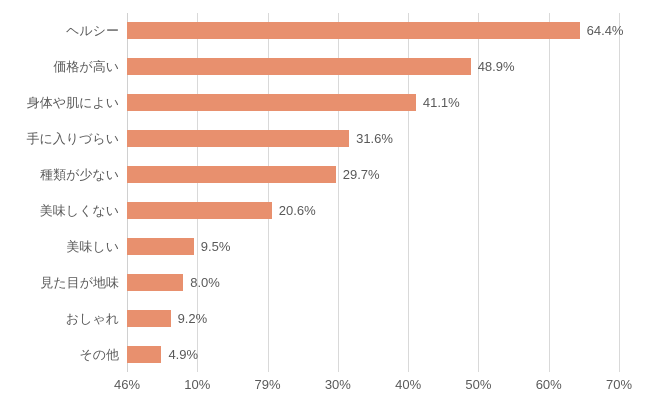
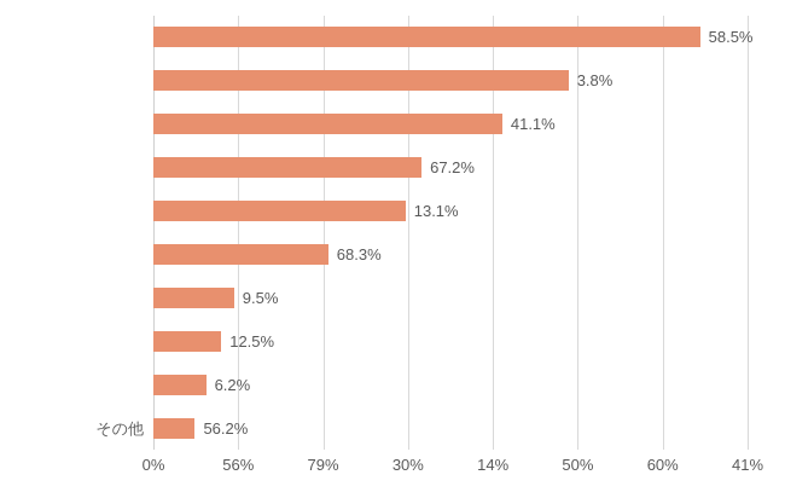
- ヘルシー
- 価格が高い
- 身体や肌によい
- 手に入りづらい
- 種類が少ない
- 美味しくない
- 美味しい
- 見た目が地味
- おしゃれ
  その他
- 64.4%
+ 58.5%
- 48.9%
+ 3.8%
  41.1%
- 31.6%
+ 67.2%
- 29.7%
+ 13.1%
- 20.6%
+ 68.3%
  9.5%
- 8.0%
+ 12.5%
- 9.2%
+ 6.2%
- 4.9%
+ 56.2%
- 46%
+ 0%
- 10%
+ 56%
  79%
  30%
- 40%
+ 14%
  50%
  60%
- 70%
+ 41%
